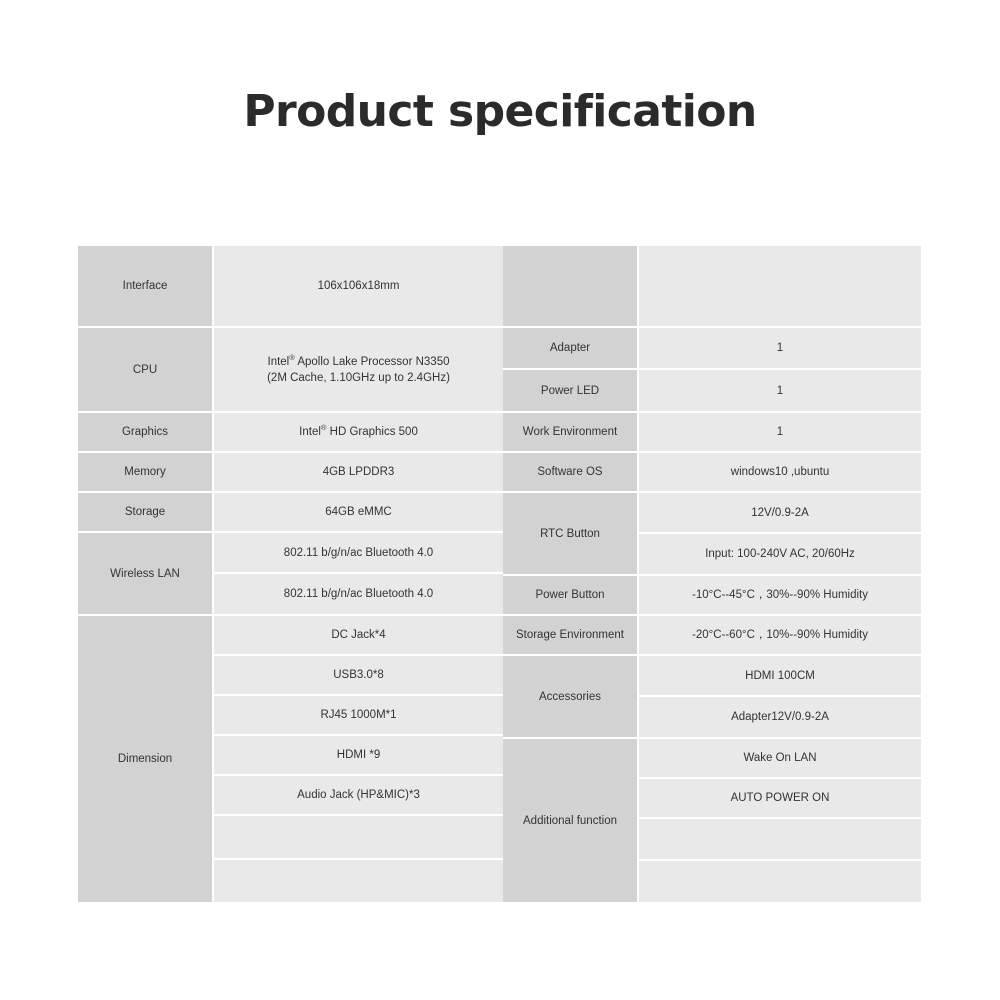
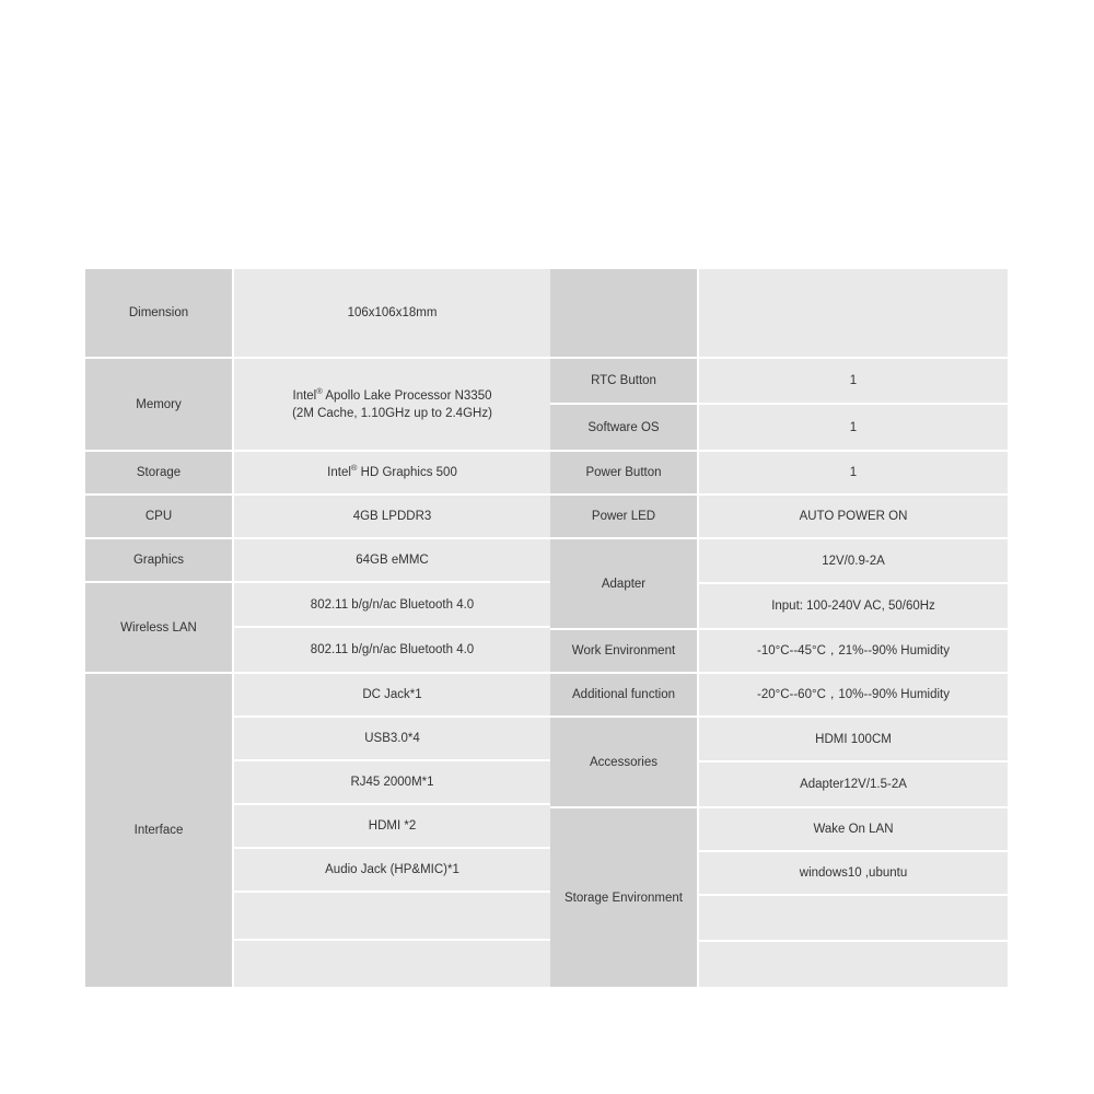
- Product specification
- Interface
+ Dimension
- CPU
+ Memory
- Graphics
+ Storage
- Memory
+ CPU
- Storage
+ Graphics
  Wireless LAN
- Dimension
+ Interface
  106x106x18mm
  Intel® Apollo Lake Processor N3350
  (2M Cache, 1.10GHz up to 2.4GHz)
  Intel® HD Graphics 500
  4GB LPDDR3
  64GB eMMC
  802.11 b/g/n/ac Bluetooth 4.0
  802.11 b/g/n/ac Bluetooth 4.0
- DC Jack*4
+ DC Jack*1
- USB3.0*8
+ USB3.0*4
- RJ45 1000M*1
+ RJ45 2000M*1
- HDMI *9
+ HDMI *2
- Audio Jack (HP&MIC)*3
+ Audio Jack (HP&MIC)*1
- Adapter
+ RTC Button
- Power LED
+ Software OS
- Work Environment
+ Power Button
- Software OS
+ Power LED
- RTC Button
+ Adapter
- Power Button
+ Work Environment
- Storage Environment
+ Additional function
  Accessories
- Additional function
+ Storage Environment
  1
  1
  1
- windows10 ,ubuntu
+ AUTO POWER ON
  12V/0.9-2A
- Input: 100-240V AC, 20/60Hz
+ Input: 100-240V AC, 50/60Hz
- -10°C--45°C，30%--90% Humidity
+ -10°C--45°C，21%--90% Humidity
  -20°C--60°C，10%--90% Humidity
  HDMI 100CM
- Adapter12V/0.9-2A
+ Adapter12V/1.5-2A
  Wake On LAN
- AUTO POWER ON
+ windows10 ,ubuntu
